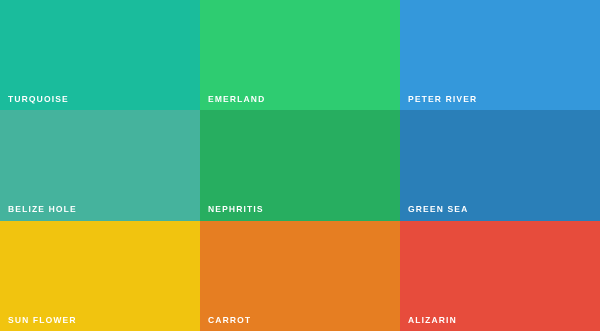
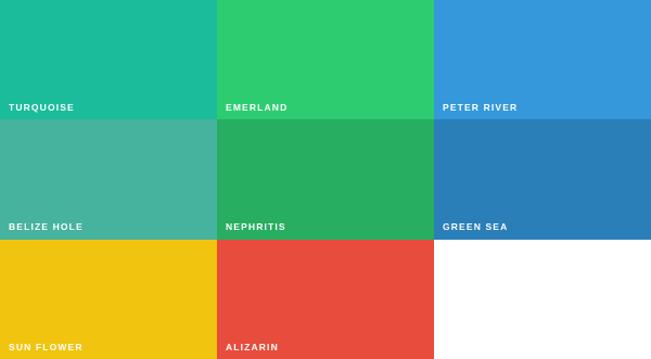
  TURQUOISE
  EMERLAND
  PETER RIVER
  BELIZE HOLE
  NEPHRITIS
  GREEN SEA
  SUN FLOWER
- CARROT
  ALIZARIN
